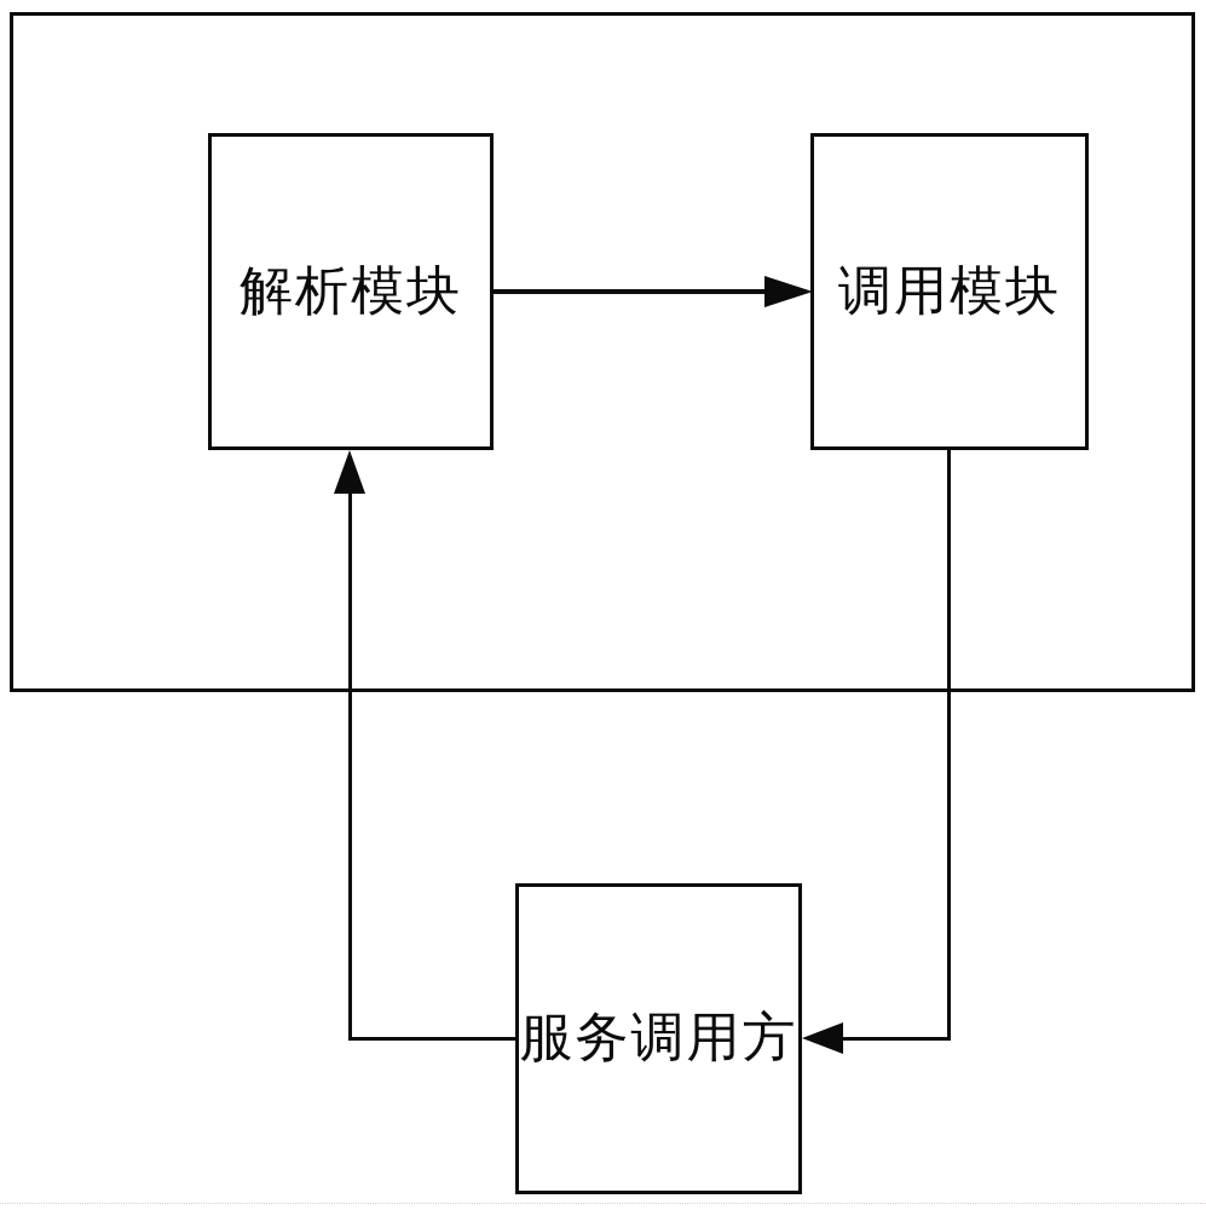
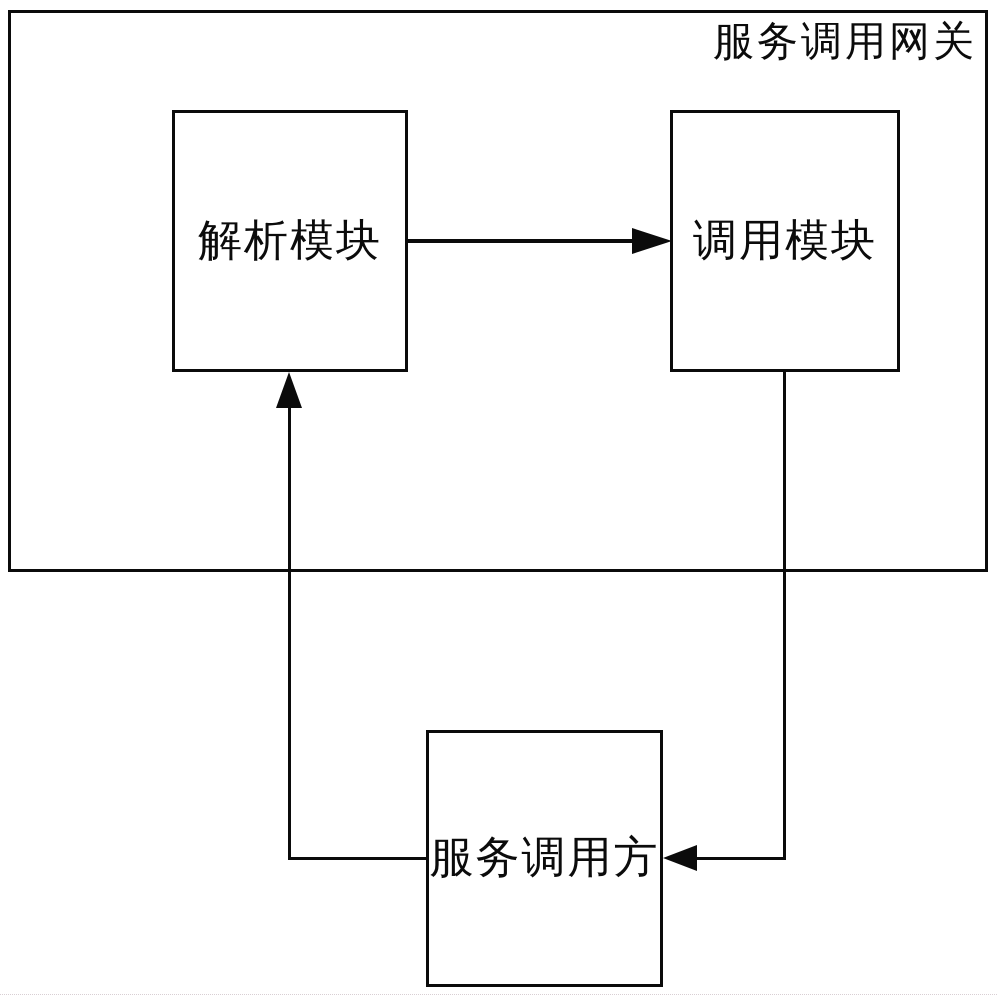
+ 服务调用网关
  解析模块
  调用模块
  服务调用方
